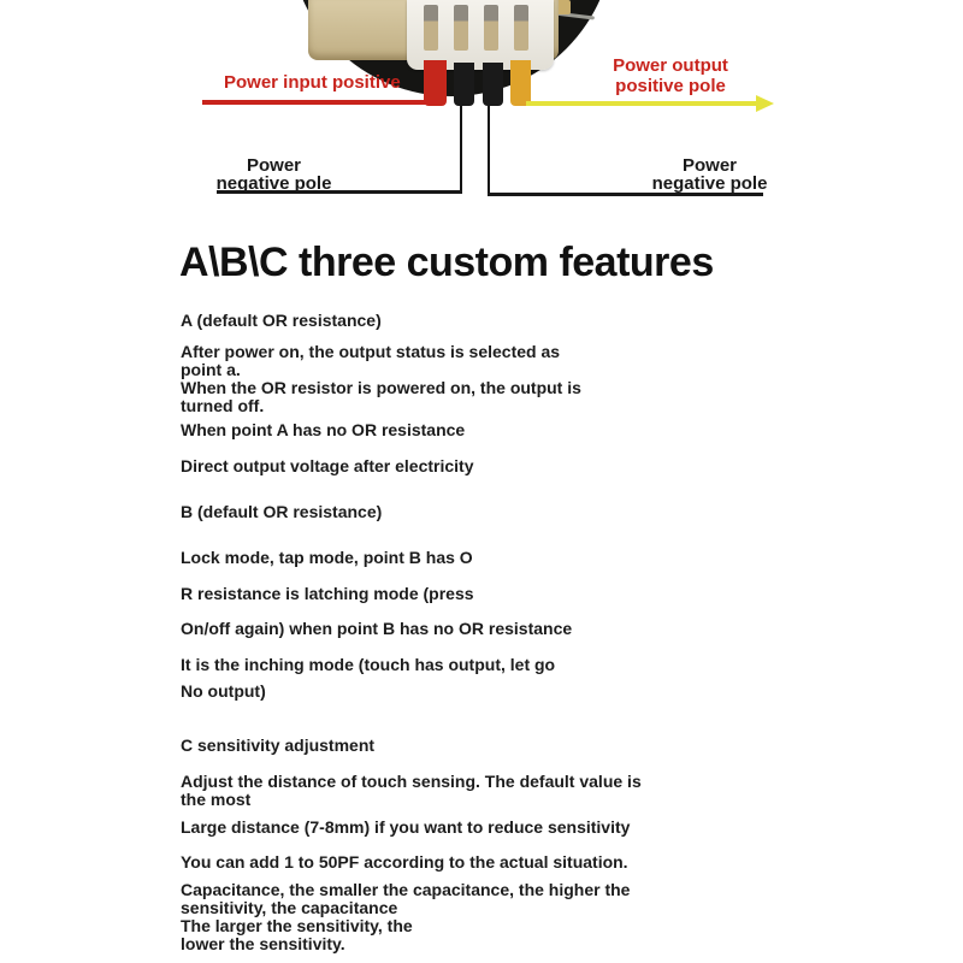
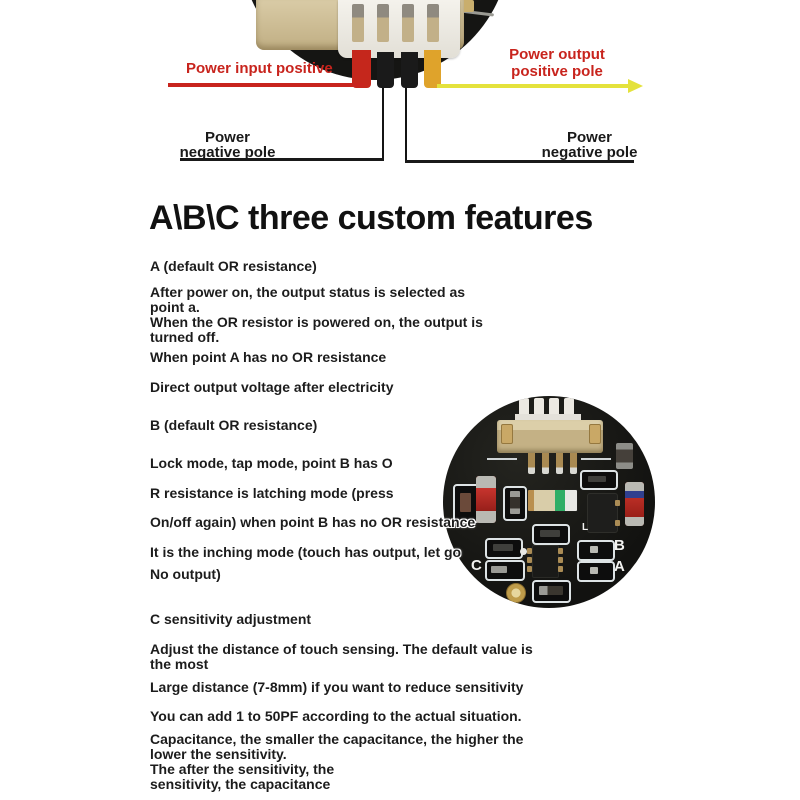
  Power input positive
  Power output
  positive pole
  Power
  negative pole
  Power
  negative pole
  A\B\C three custom features
  A (default OR resistance)
  After power on, the output status is selected as
  point a.
  When the OR resistor is powered on, the output is
  turned off.
  When point A has no OR resistance
  Direct output voltage after electricity
  B (default OR resistance)
  Lock mode, tap mode, point B has O
  R resistance is latching mode (press
  On/off again) when point B has no OR resistance
  It is the inching mode (touch has output, let go
  No output)
  C sensitivity adjustment
  Adjust the distance of touch sensing. The default value is
  the most
  Large distance (7-8mm) if you want to reduce sensitivity
  You can add 1 to 50PF according to the actual situation.
  Capacitance, the smaller the capacitance, the higher the
- sensitivity, the capacitance
+ lower the sensitivity.
- The larger the sensitivity, the
+ The after the sensitivity, the
- lower the sensitivity.
+ sensitivity, the capacitance
+ L
+ B
+ A
+ C
